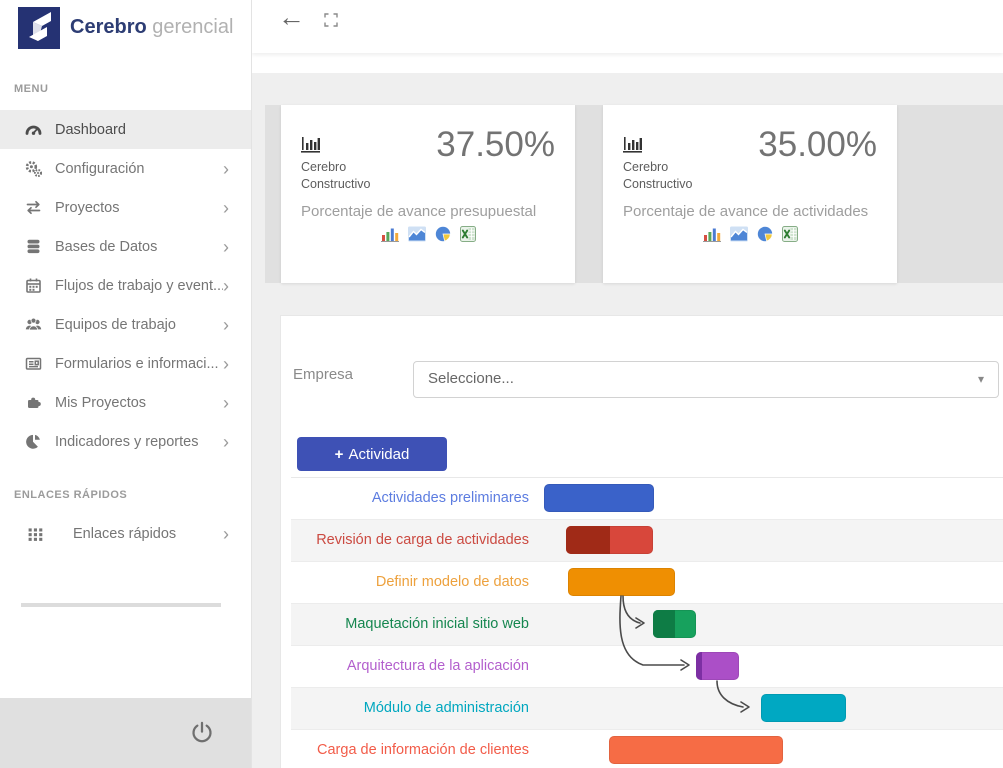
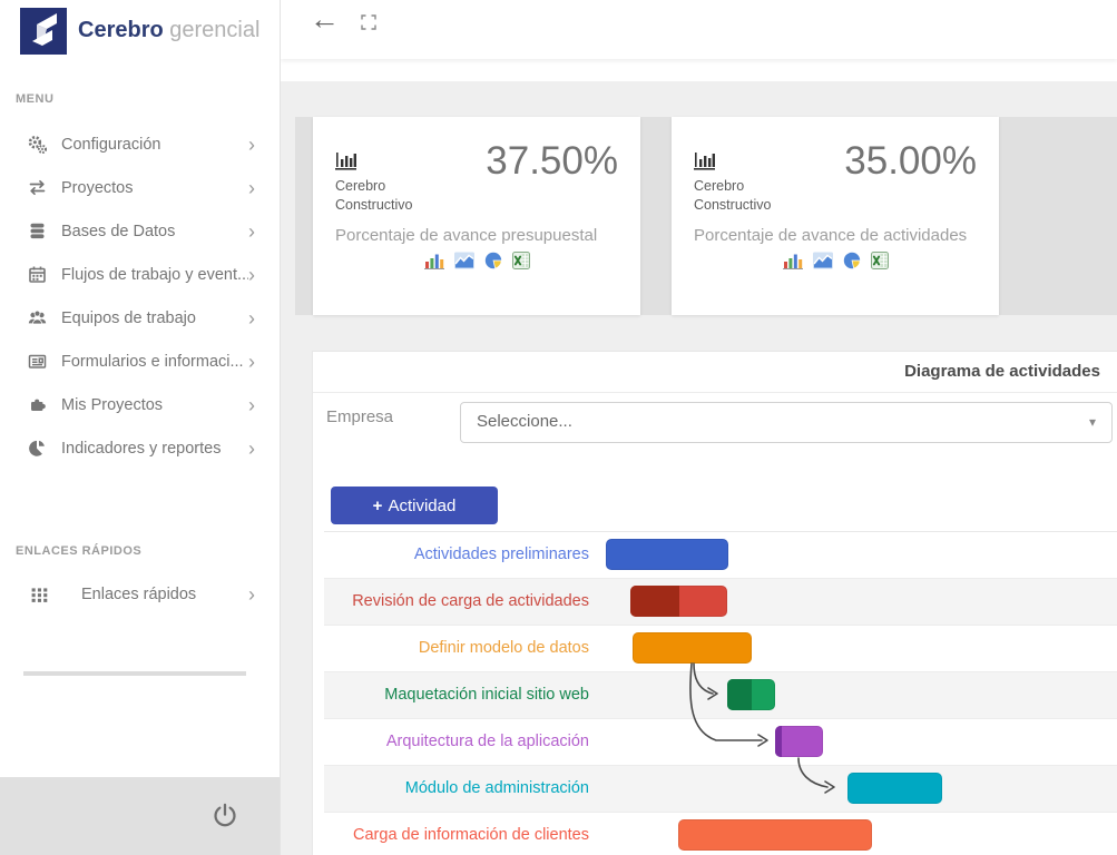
  Cerebro gerencial
  MENU
- Dashboard
  Configuración
  ›
  Proyectos
  ›
  Bases de Datos
  ›
  Flujos de trabajo y event..
  ›
  Equipos de trabajo
  ›
  Formularios e informaci...
  ›
  Mis Proyectos
  ›
  Indicadores y reportes
  ›
  ENLACES RÁPIDOS
  Enlaces rápidos
  ›
  ←
  Cerebro
  Constructivo
  37.50%
  Porcentaje de avance presupuestal
  Cerebro
  Constructivo
  35.00%
  Porcentaje de avance de actividades
+ Diagrama de actividades
  Empresa
  Seleccione...
  ▾
  + Actividad
  Actividades preliminares
  Revisión de carga de actividades
  Definir modelo de datos
  Maquetación inicial sitio web
  Arquitectura de la aplicación
  Módulo de administración
  Carga de información de clientes
